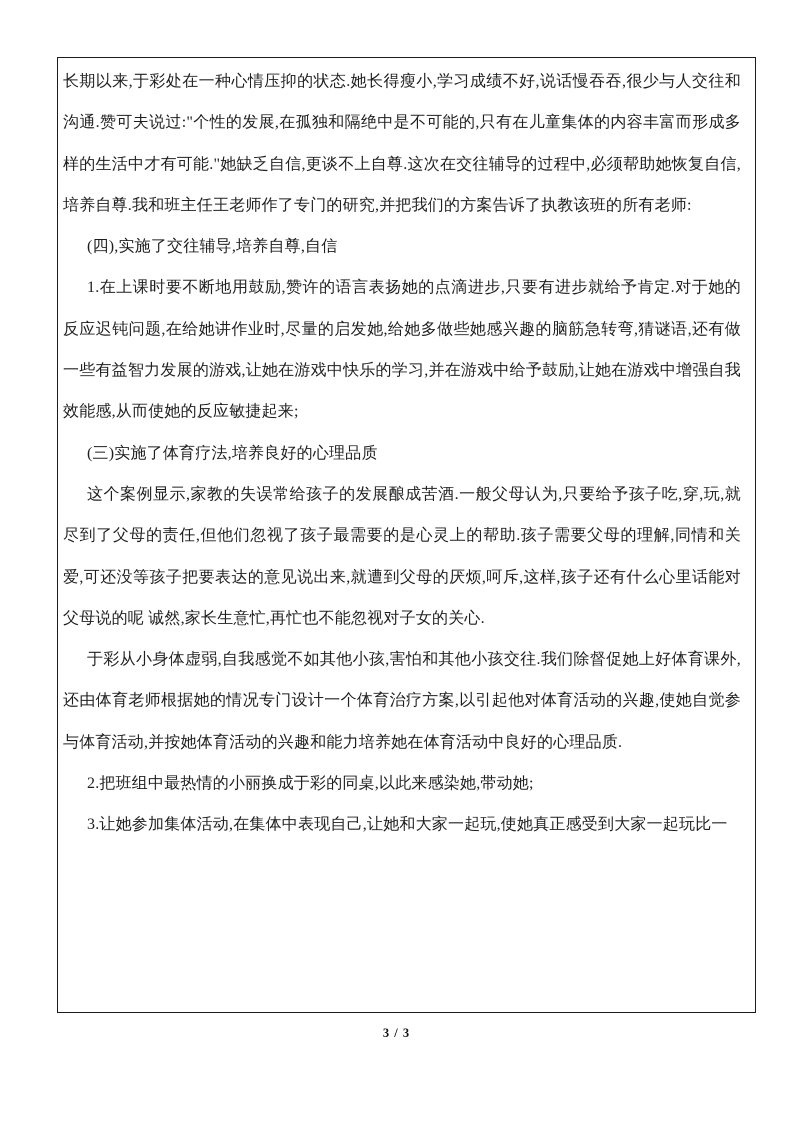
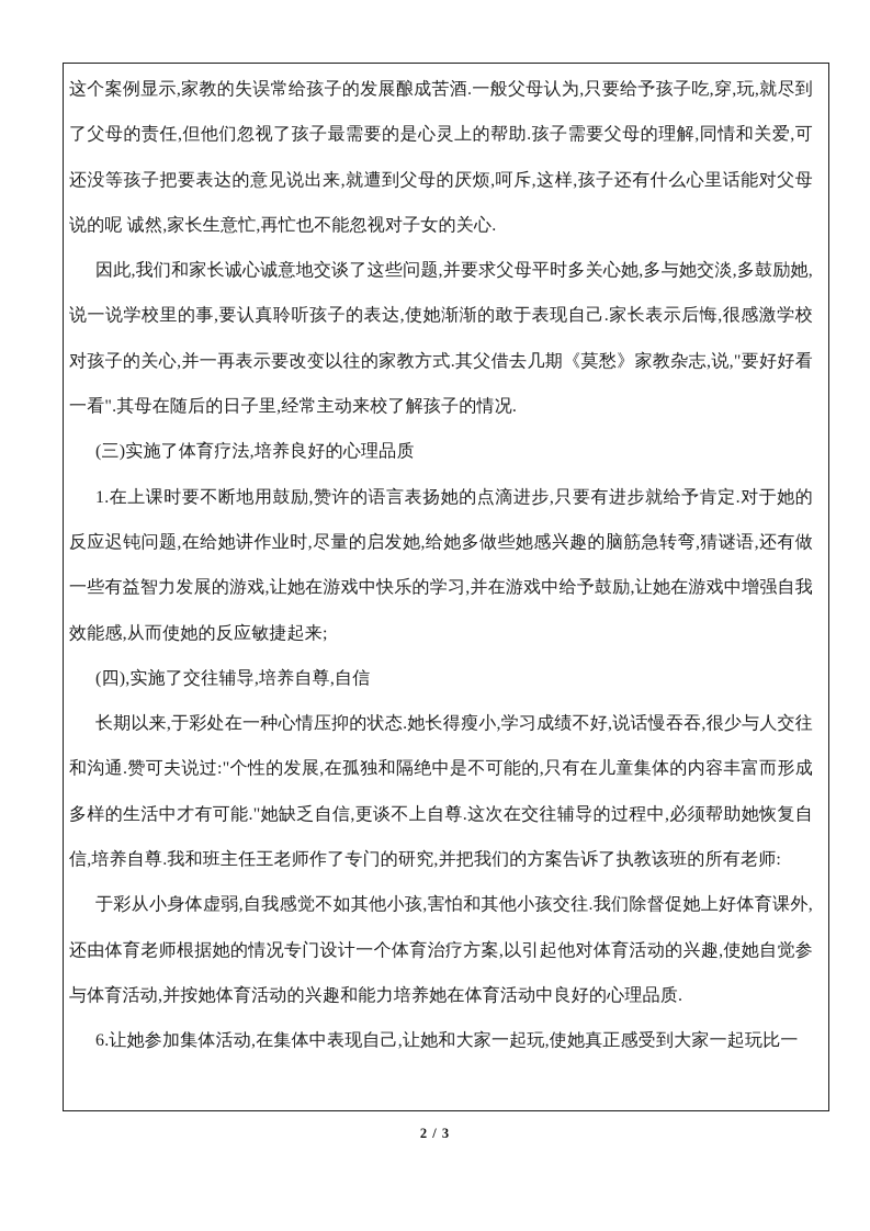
- 长期以来,于彩处在一种心情压抑的状态.她长得瘦小,学习成绩不好,说话慢吞吞,很少与人交往和沟通.赞可夫说过:"个性的发展,在孤独和隔绝中是不可能的,只有在儿童集体的内容丰富而形成多样的生活中才有可能."她缺乏自信,更谈不上自尊.这次在交往辅导的过程中,必须帮助她恢复自信,培养自尊.我和班主任王老师作了专门的研究,并把我们的方案告诉了执教该班的所有老师:
+ 这个案例显示,家教的失误常给孩子的发展酿成苦酒.一般父母认为,只要给予孩子吃,穿,玩,就尽到了父母的责任,但他们忽视了孩子最需要的是心灵上的帮助.孩子需要父母的理解,同情和关爱,可还没等孩子把要表达的意见说出来,就遭到父母的厌烦,呵斥,这样,孩子还有什么心里话能对父母说的呢 诚然,家长生意忙,再忙也不能忽视对子女的关心.
+ 因此,我们和家长诚心诚意地交谈了这些问题,并要求父母平时多关心她,多与她交淡,多鼓励她,说一说学校里的事,要认真聆听孩子的表达,使她渐渐的敢于表现自己.家长表示后悔,很感激学校对孩子的关心,并一再表示要改变以往的家教方式.其父借去几期《莫愁》家教杂志,说,"要好好看一看".其母在随后的日子里,经常主动来校了解孩子的情况.
- (四),实施了交往辅导,培养自尊,自信
+ (三)实施了体育疗法,培养良好的心理品质
  1.在上课时要不断地用鼓励,赞许的语言表扬她的点滴进步,只要有进步就给予肯定.对于她的反应迟钝问题,在给她讲作业时,尽量的启发她,给她多做些她感兴趣的脑筋急转弯,猜谜语,还有做一些有益智力发展的游戏,让她在游戏中快乐的学习,并在游戏中给予鼓励,让她在游戏中增强自我效能感,从而使她的反应敏捷起来;
- (三)实施了体育疗法,培养良好的心理品质
+ (四),实施了交往辅导,培养自尊,自信
- 这个案例显示,家教的失误常给孩子的发展酿成苦酒.一般父母认为,只要给予孩子吃,穿,玩,就尽到了父母的责任,但他们忽视了孩子最需要的是心灵上的帮助.孩子需要父母的理解,同情和关爱,可还没等孩子把要表达的意见说出来,就遭到父母的厌烦,呵斥,这样,孩子还有什么心里话能对父母说的呢 诚然,家长生意忙,再忙也不能忽视对子女的关心.
+ 长期以来,于彩处在一种心情压抑的状态.她长得瘦小,学习成绩不好,说话慢吞吞,很少与人交往和沟通.赞可夫说过:"个性的发展,在孤独和隔绝中是不可能的,只有在儿童集体的内容丰富而形成多样的生活中才有可能."她缺乏自信,更谈不上自尊.这次在交往辅导的过程中,必须帮助她恢复自信,培养自尊.我和班主任王老师作了专门的研究,并把我们的方案告诉了执教该班的所有老师:
  于彩从小身体虚弱,自我感觉不如其他小孩,害怕和其他小孩交往.我们除督促她上好体育课外,还由体育老师根据她的情况专门设计一个体育治疗方案,以引起他对体育活动的兴趣,使她自觉参与体育活动,并按她体育活动的兴趣和能力培养她在体育活动中良好的心理品质.
- 2.把班组中最热情的小丽换成于彩的同桌,以此来感染她,带动她;
- 3.让她参加集体活动,在集体中表现自己,让她和大家一起玩,使她真正感受到大家一起玩比一
+ 6.让她参加集体活动,在集体中表现自己,让她和大家一起玩,使她真正感受到大家一起玩比一
- 3 / 3
+ 2 / 3
